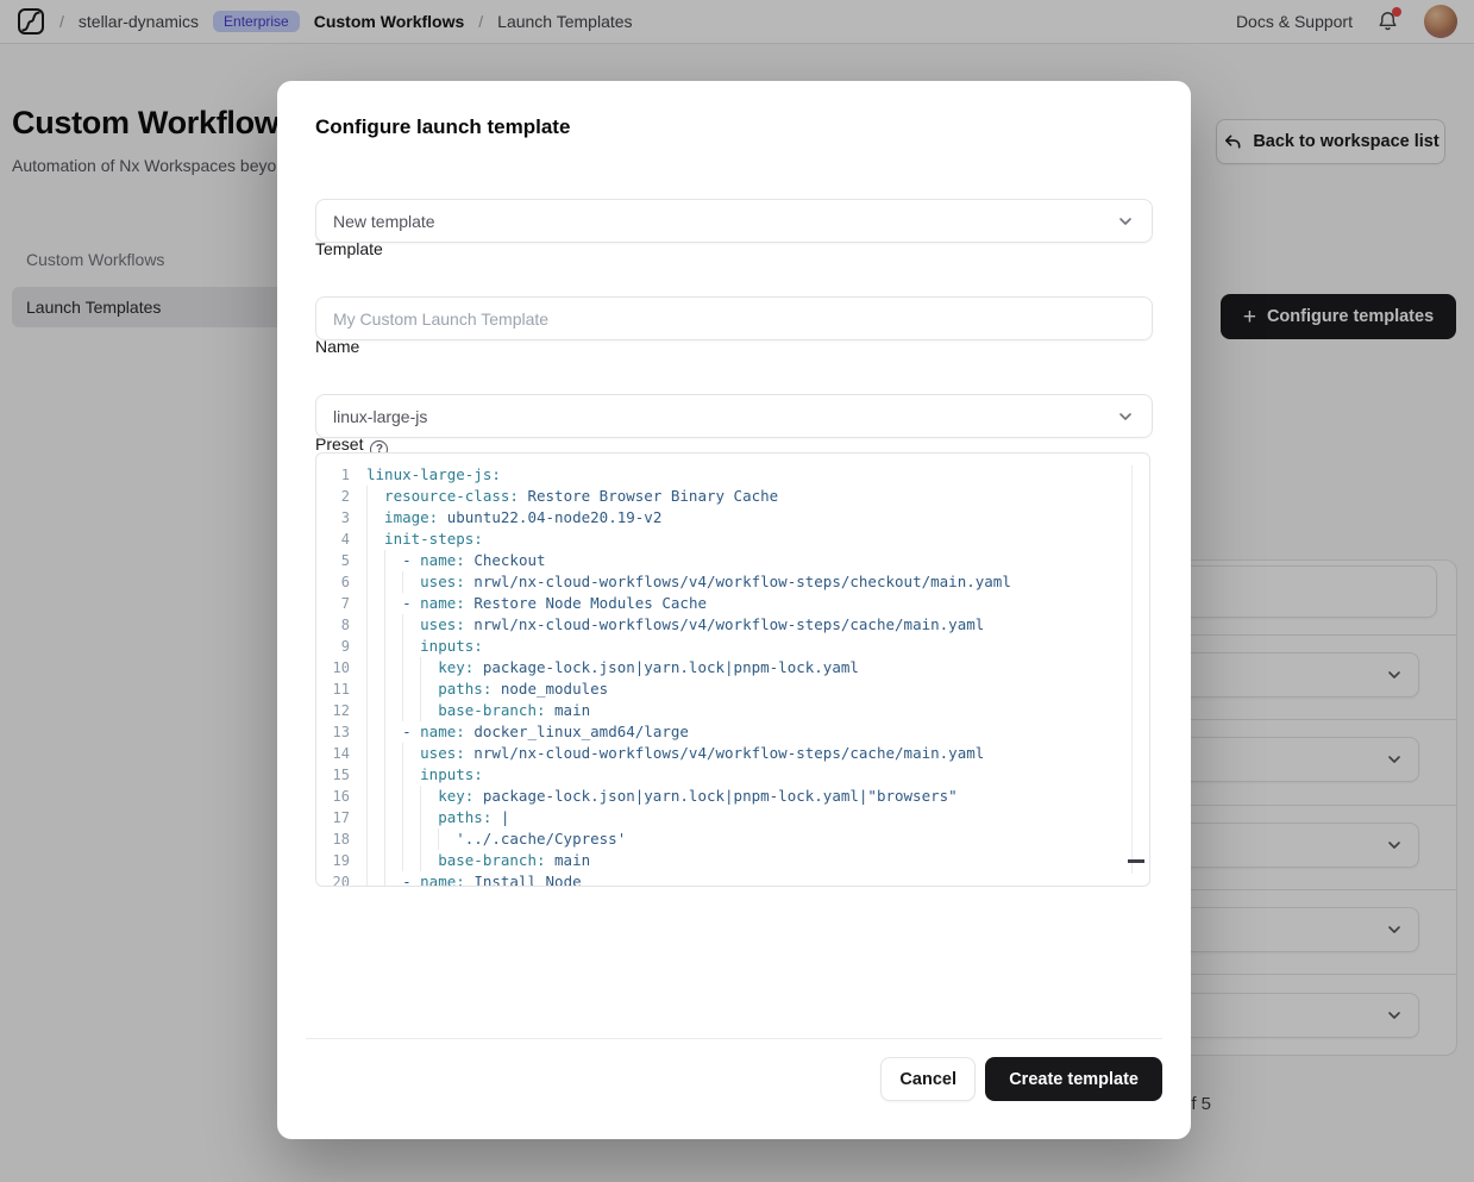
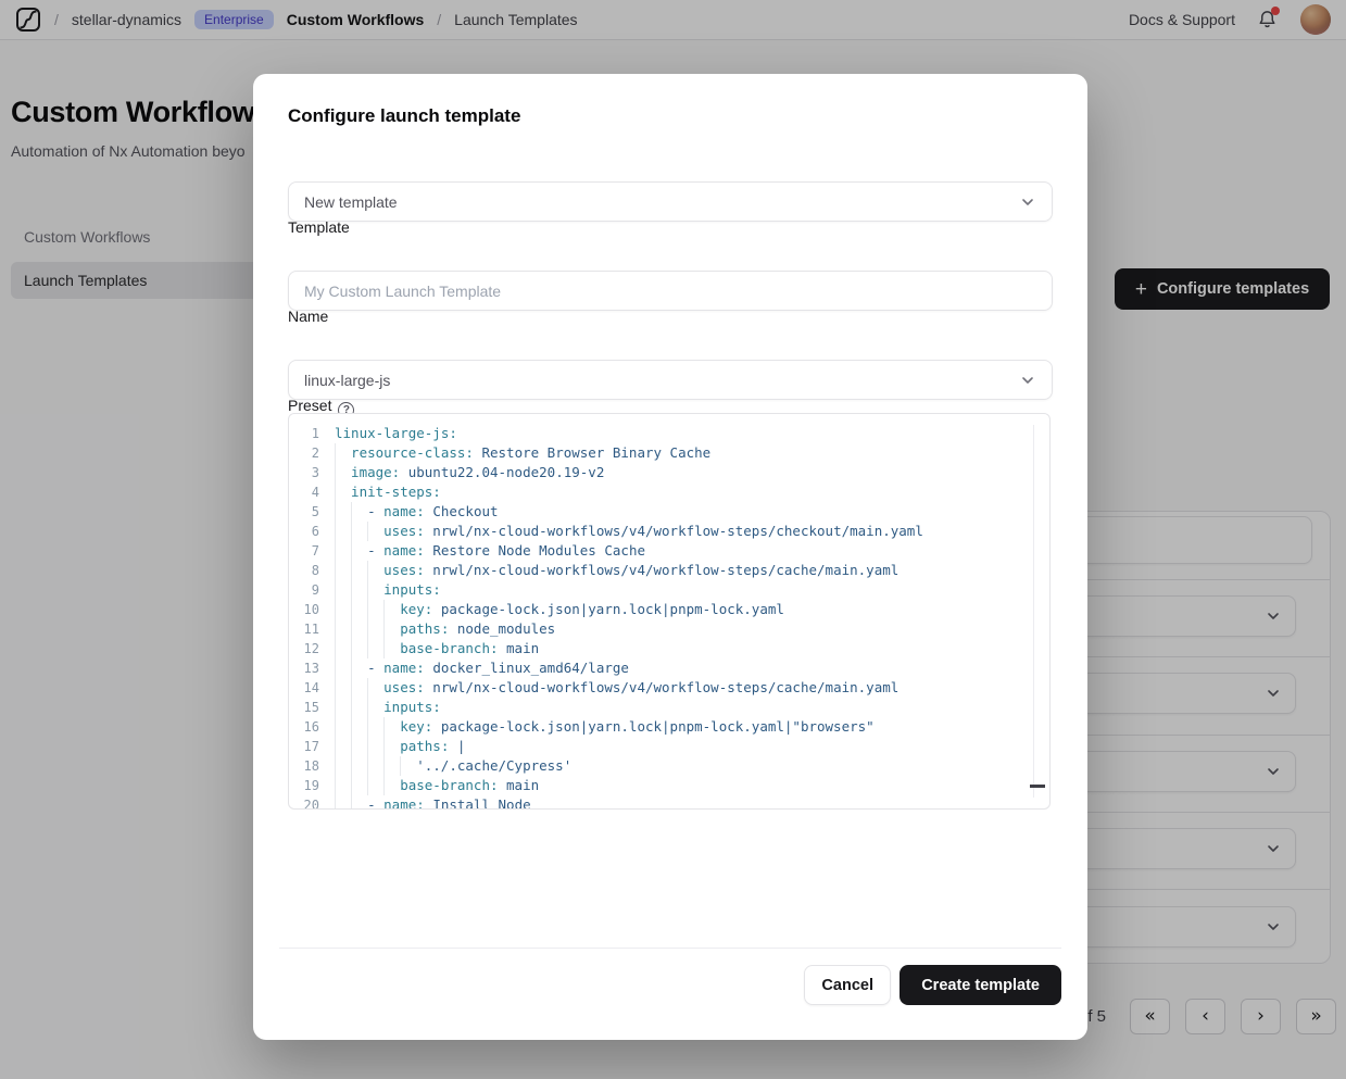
  /
  stellar-dynamics
  Enterprise
  Custom Workflows
  /
  Launch Templates
  Docs & Support
  Custom Workflow
- Automation of Nx Workspaces beyo
+ Automation of Nx Automation beyo
  Custom Workflows
  Launch Templates
- Back to workspace list
  +
  Configure templates
+ «
+ ‹
+ ›
+ »
  Configure launch template
  Template
  New template
  Name
  My Custom Launch Template
  Preset ?
  linux-large-js
  1
  linux-large-js:
  2
  resource-class: Restore Browser Binary Cache
  3
  image: ubuntu22.04-node20.19-v2
  4
  init-steps:
  5
  - name: Checkout
  6
  uses: nrwl/nx-cloud-workflows/v4/workflow-steps/checkout/main.yaml
  7
  - name: Restore Node Modules Cache
  8
  uses: nrwl/nx-cloud-workflows/v4/workflow-steps/cache/main.yaml
  9
  inputs:
  10
  key: package-lock.json|yarn.lock|pnpm-lock.yaml
  11
  paths: node_modules
  12
  base-branch: main
  13
  - name: docker_linux_amd64/large
  14
  uses: nrwl/nx-cloud-workflows/v4/workflow-steps/cache/main.yaml
  15
  inputs:
  16
  key: package-lock.json|yarn.lock|pnpm-lock.yaml|"browsers"
  17
  paths: |
  18
  '../.cache/Cypress'
  19
  base-branch: main
  20
  - name: Install Node
  Cancel
  Create template
